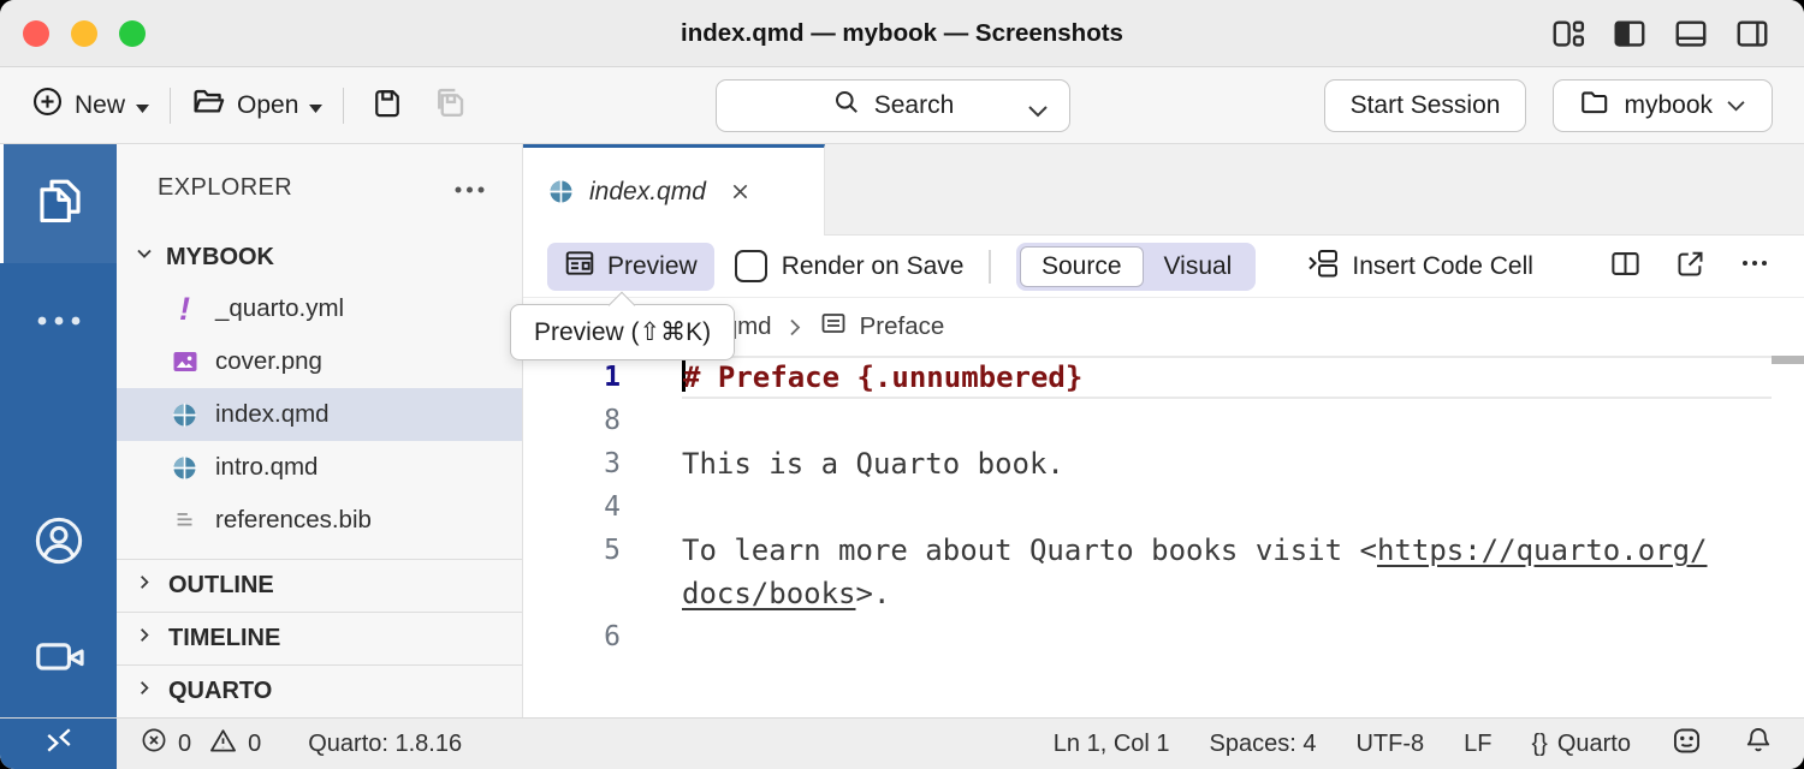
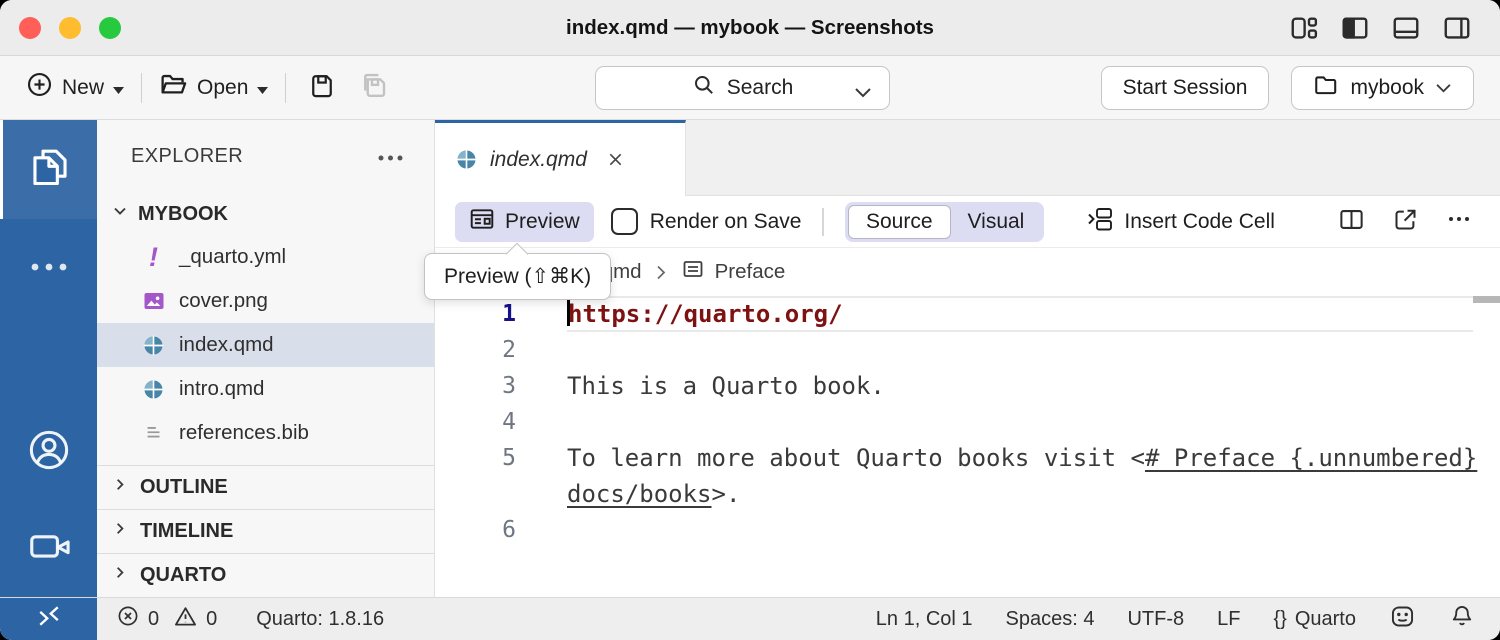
  index.qmd — mybook — Screenshots
  New
  Open
  Search
  Start Session
  mybook
  EXPLORER
  MYBOOK
  !
  _quarto.yml
  cover.png
  index.qmd
  intro.qmd
  references.bib
  OUTLINE
  TIMELINE
  QUARTO
  index.qmd
  Preview
  Render on Save
  Source
  Visual
  Insert Code Cell
  Preface
  1
- # Preface {.unnumbered}
+ https://quarto.org/
- 8
+ 2
  3
  This is a Quarto book.
  4
  5
- To learn more about Quarto books visit <https://quarto.org/
+ To learn more about Quarto books visit <# Preface {.unnumbered}
  docs/books>.
  6
  Preview (⇧⌘K)
  0
  0
  Quarto: 1.8.16
  Ln 1, Col 1
  Spaces: 4
  UTF-8
  LF
  {}
  Quarto
